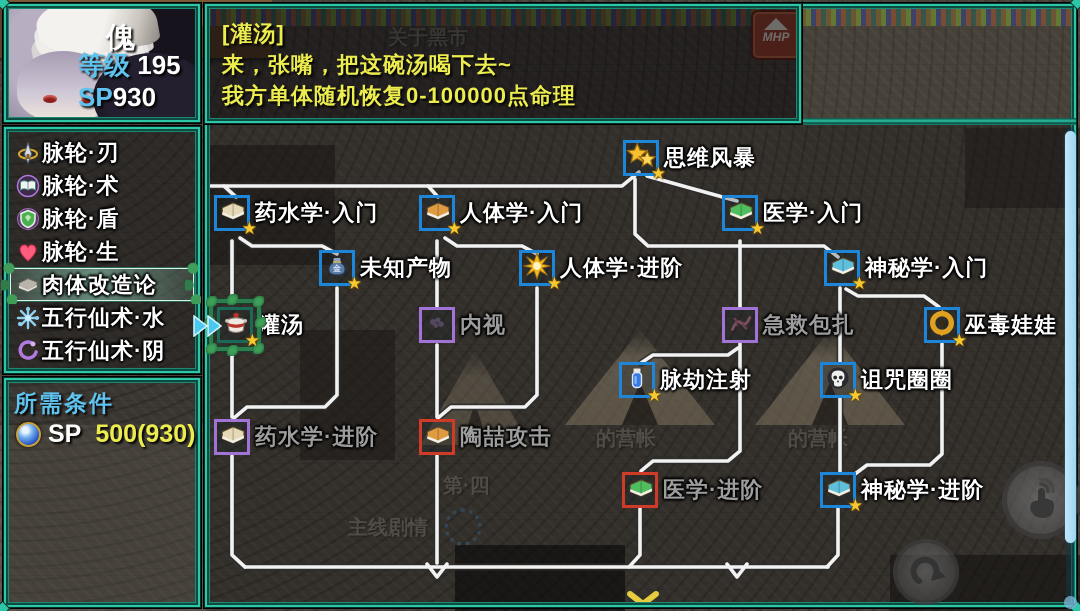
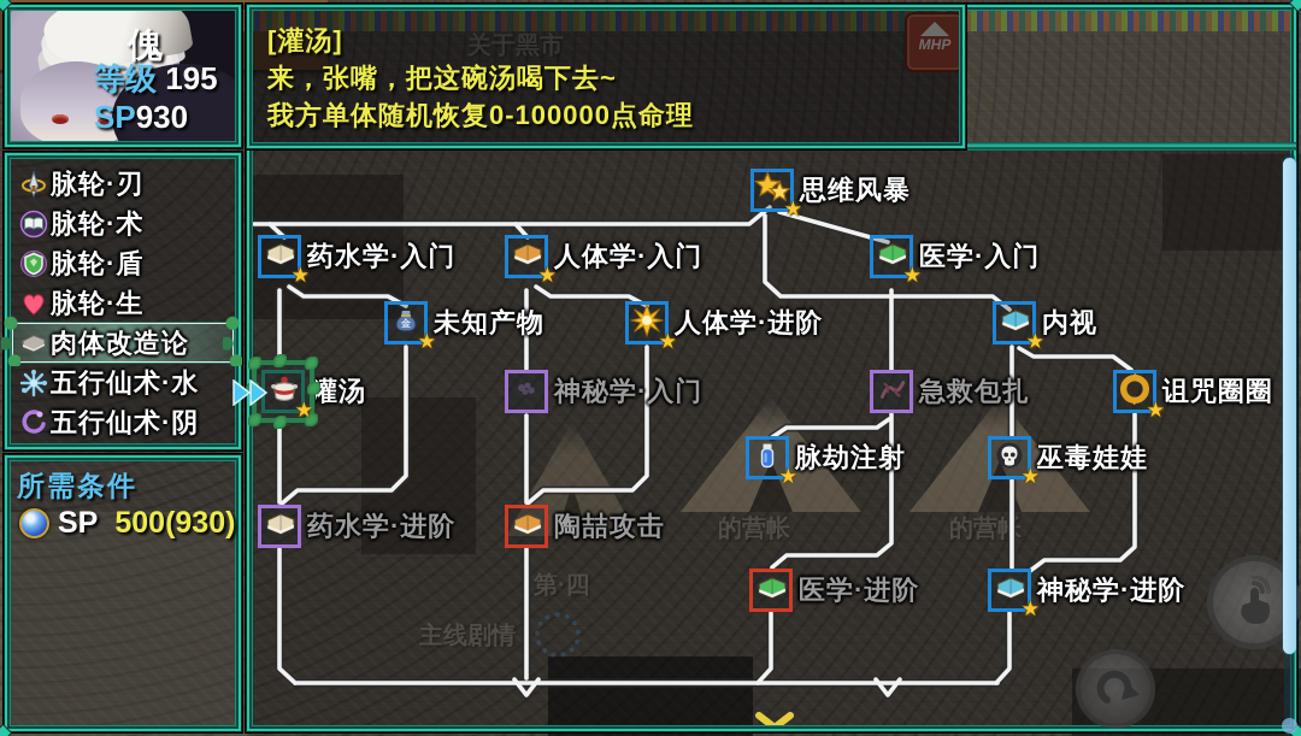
  MHP
  关于黑市
  的营帐
  的营帐
  第·四
  主线剧情
  ★
  思维风暴
  ★
  药水学·入门
  ★
  人体学·入门
  ★
  医学·入门
  金
  ★
  未知产物
  ★
  人体学·进阶
  ★
- 神秘学·入门
+ 内视
  ★
  灌汤
- 内视
+ 神秘学·入门
  急救包扎
  ★
- 巫毒娃娃
+ 诅咒圈圈
  ★
  脉劫注射
  ★
- 诅咒圈圈
+ 巫毒娃娃
  药水学·进阶
  陶喆攻击
  医学·进阶
  ★
  神秘学·进阶
  傀
  等级 195
  SP930
  脉轮·刃
  脉轮·术
  脉轮·盾
  脉轮·生
  肉体改造论
  五行仙术·水
  五行仙术·阴
  所需条件
  SP
  500(930)
  [灌汤]
  来，张嘴，把这碗汤喝下去~
  我方单体随机恢复0-100000点命理
